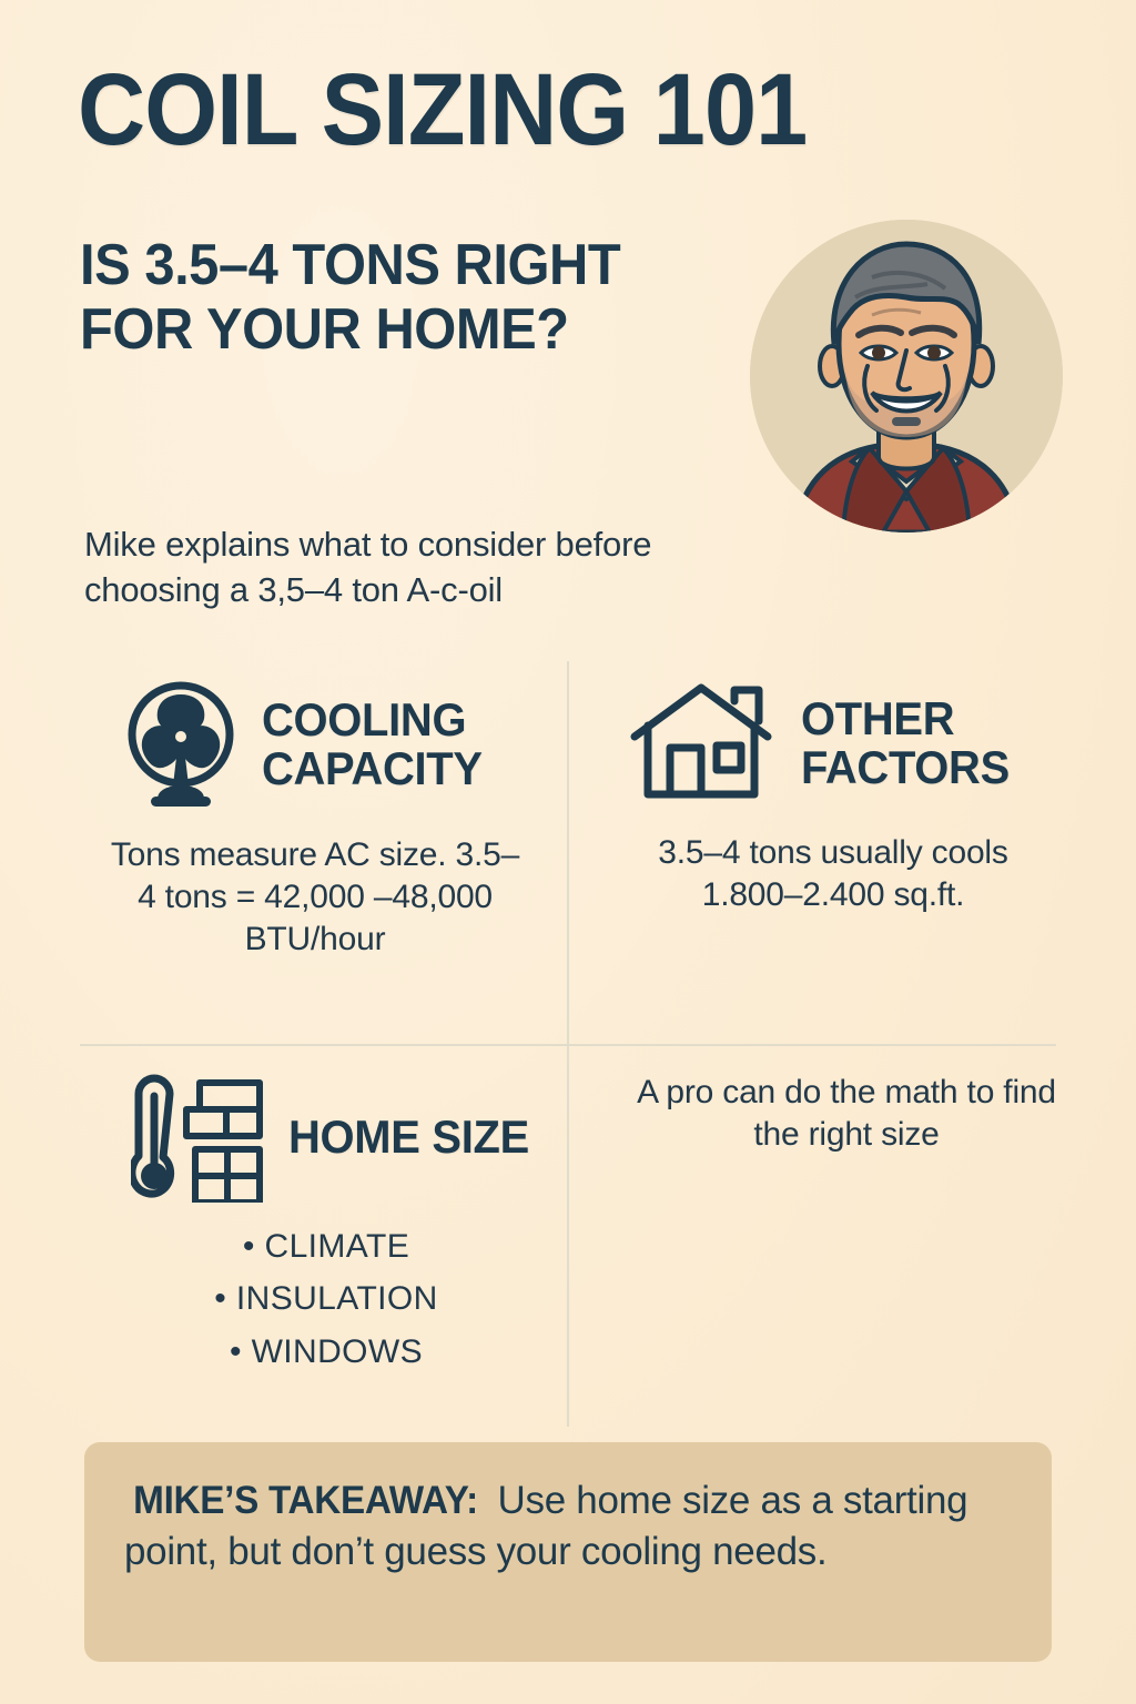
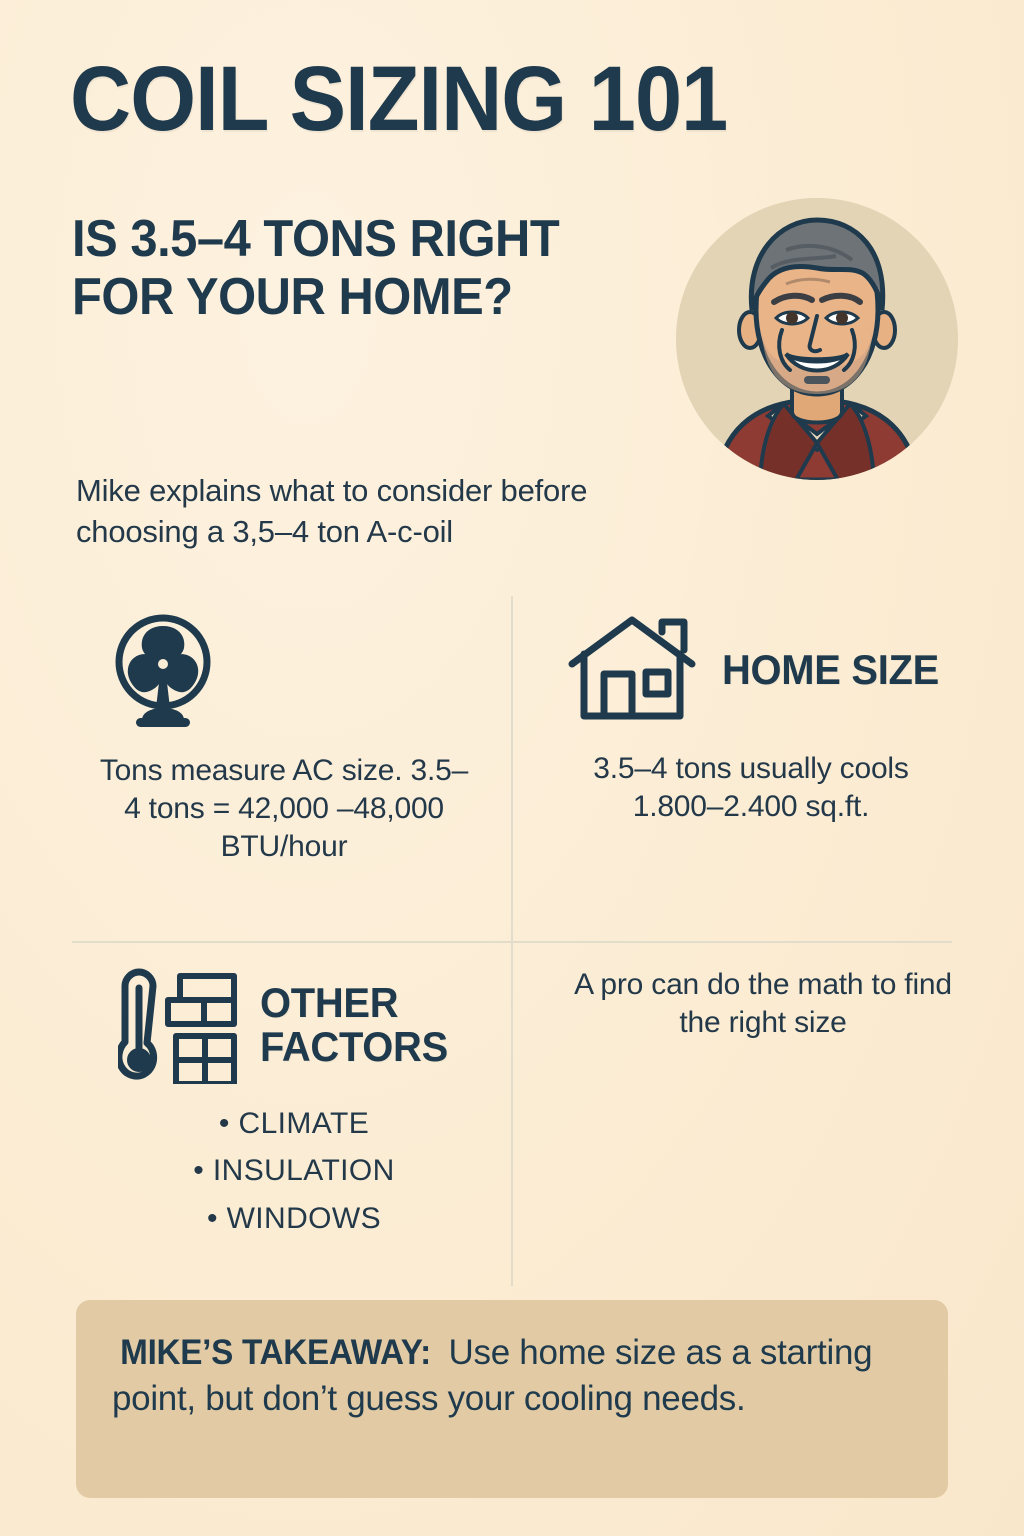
  COIL SIZING 101
  IS 3.5–4 TONS RIGHT FOR YOUR HOME?
  Mike explains what to consider before choosing a 3,5–4 ton A-c-oil
- COOLING CAPACITY
  Tons measure AC size. 3.5–4 tons = 42,000 –48,000 BTU/hour
- OTHER FACTORS
+ HOME SIZE
  3.5–4 tons usually cools 1.800–2.400 sq.ft.
- HOME SIZE
+ OTHER FACTORS
  • CLIMATE
  • INSULATION
  • WINDOWS
  A pro can do the math to find the right size
  MIKE’S TAKEAWAY: Use home size as a starting point, but don’t guess your cooling needs.
